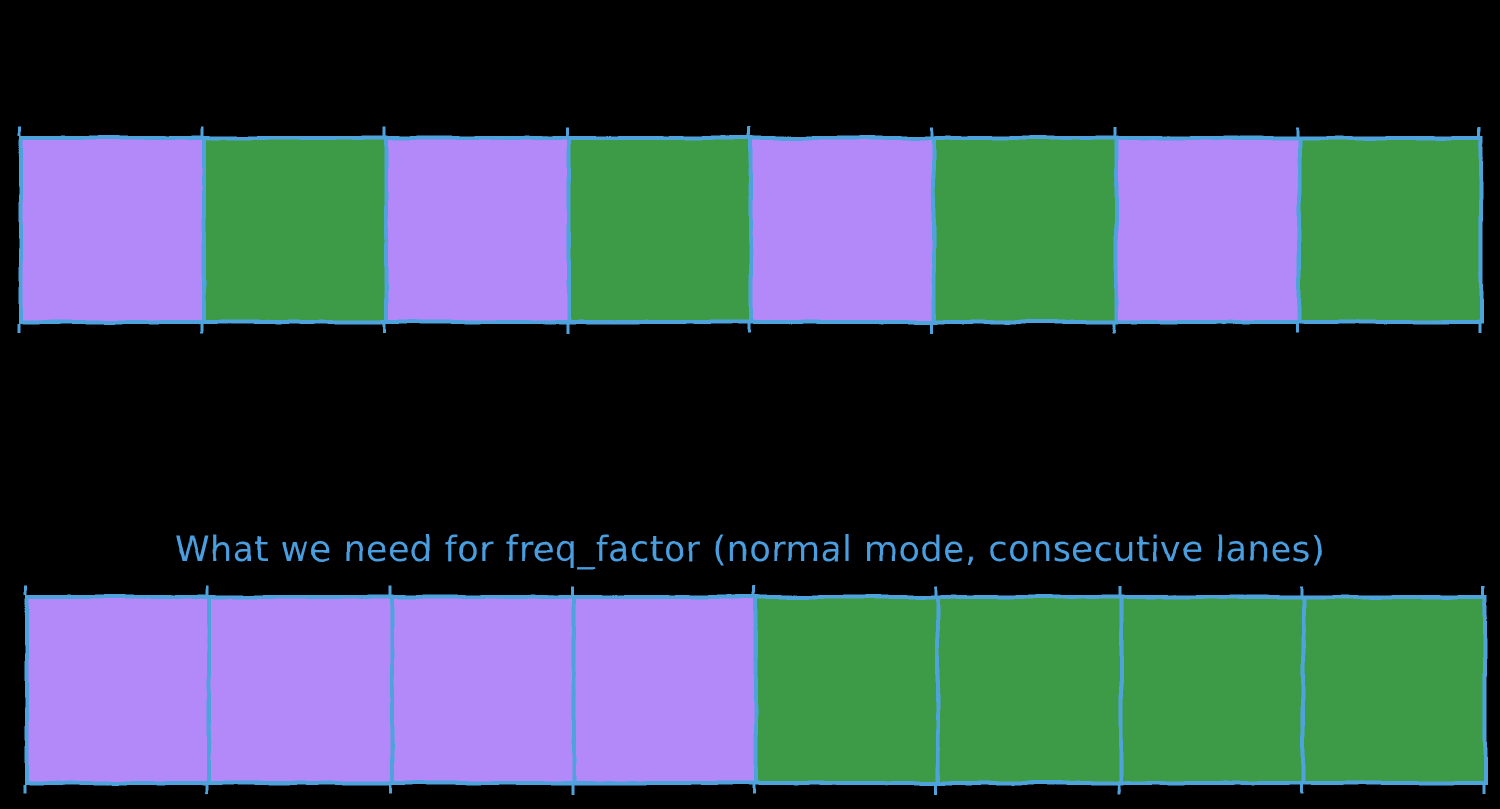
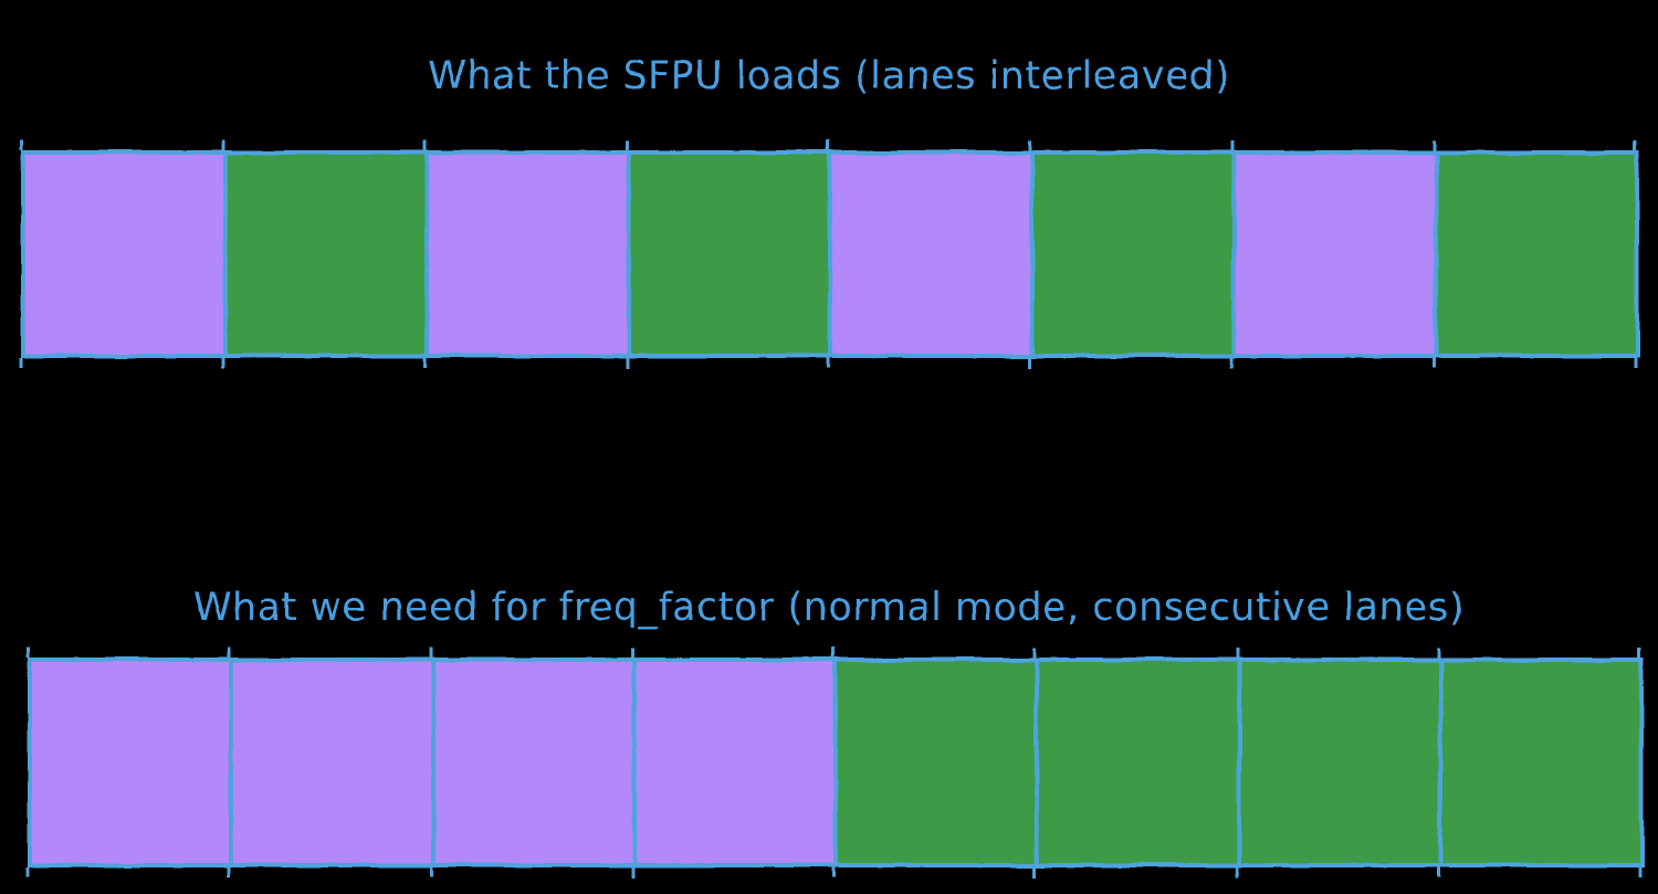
+ What the SFPU loads (lanes interleaved)
  What we need for freq_factor (normal mode, consecutive lanes)
